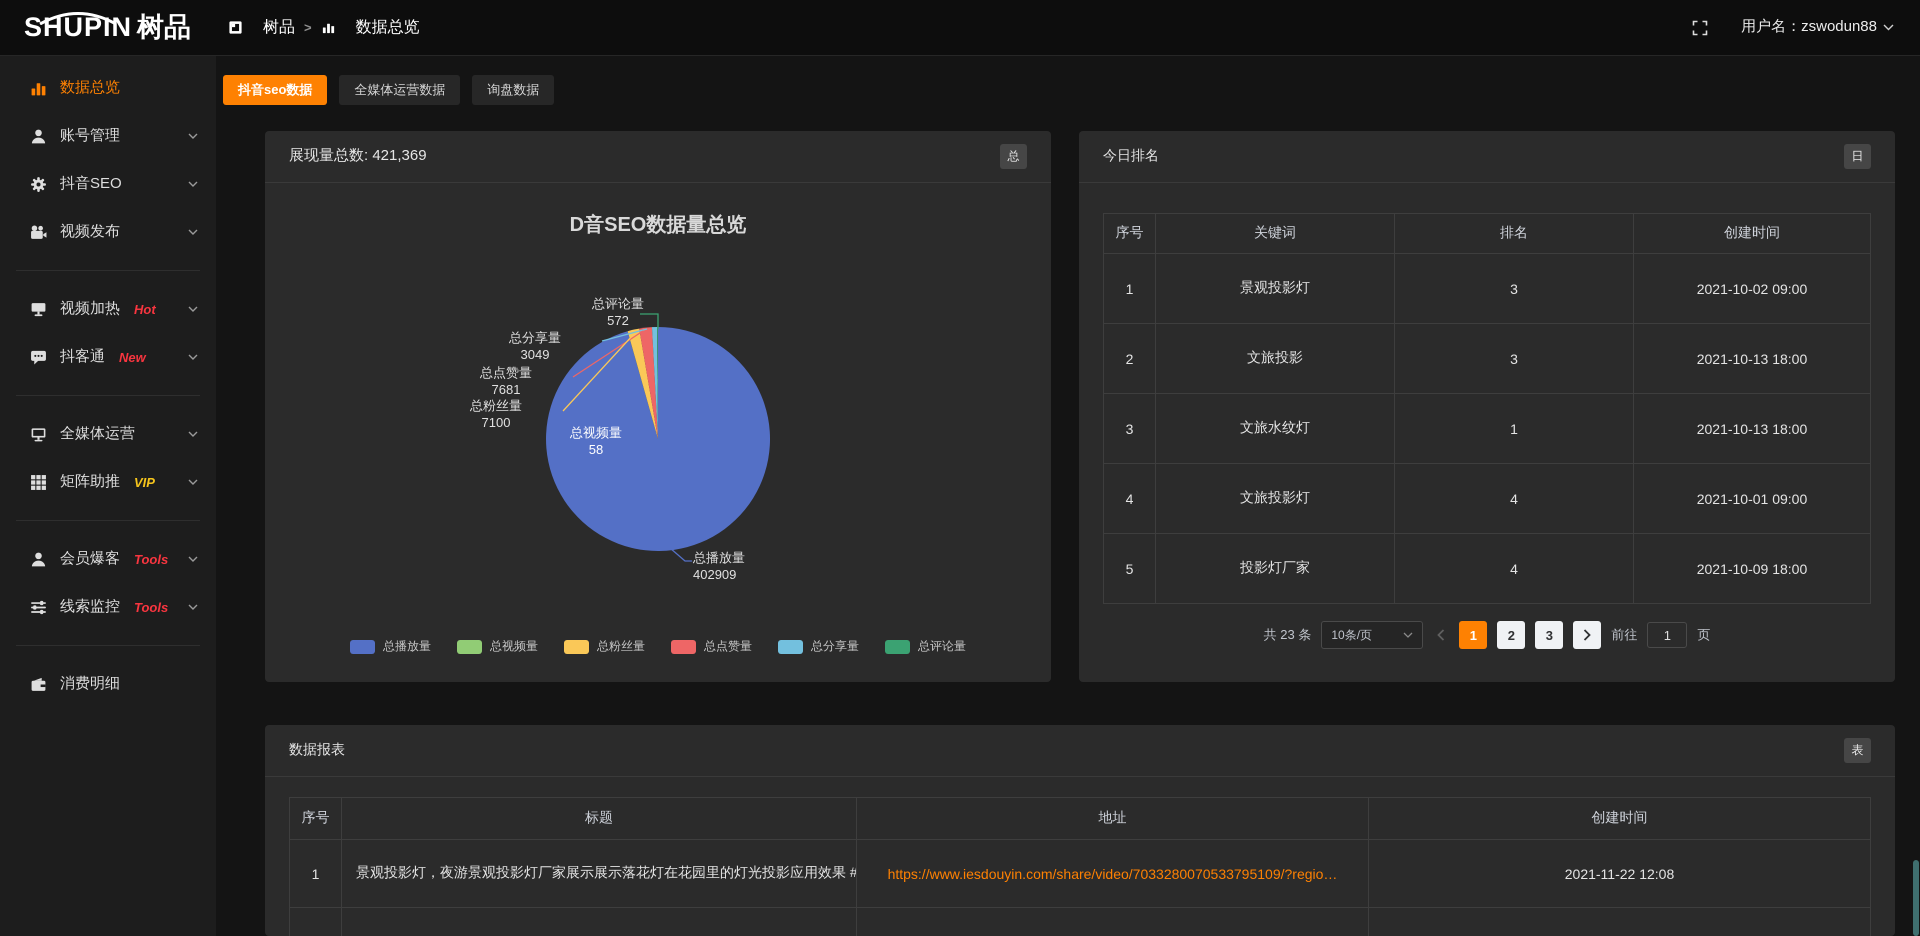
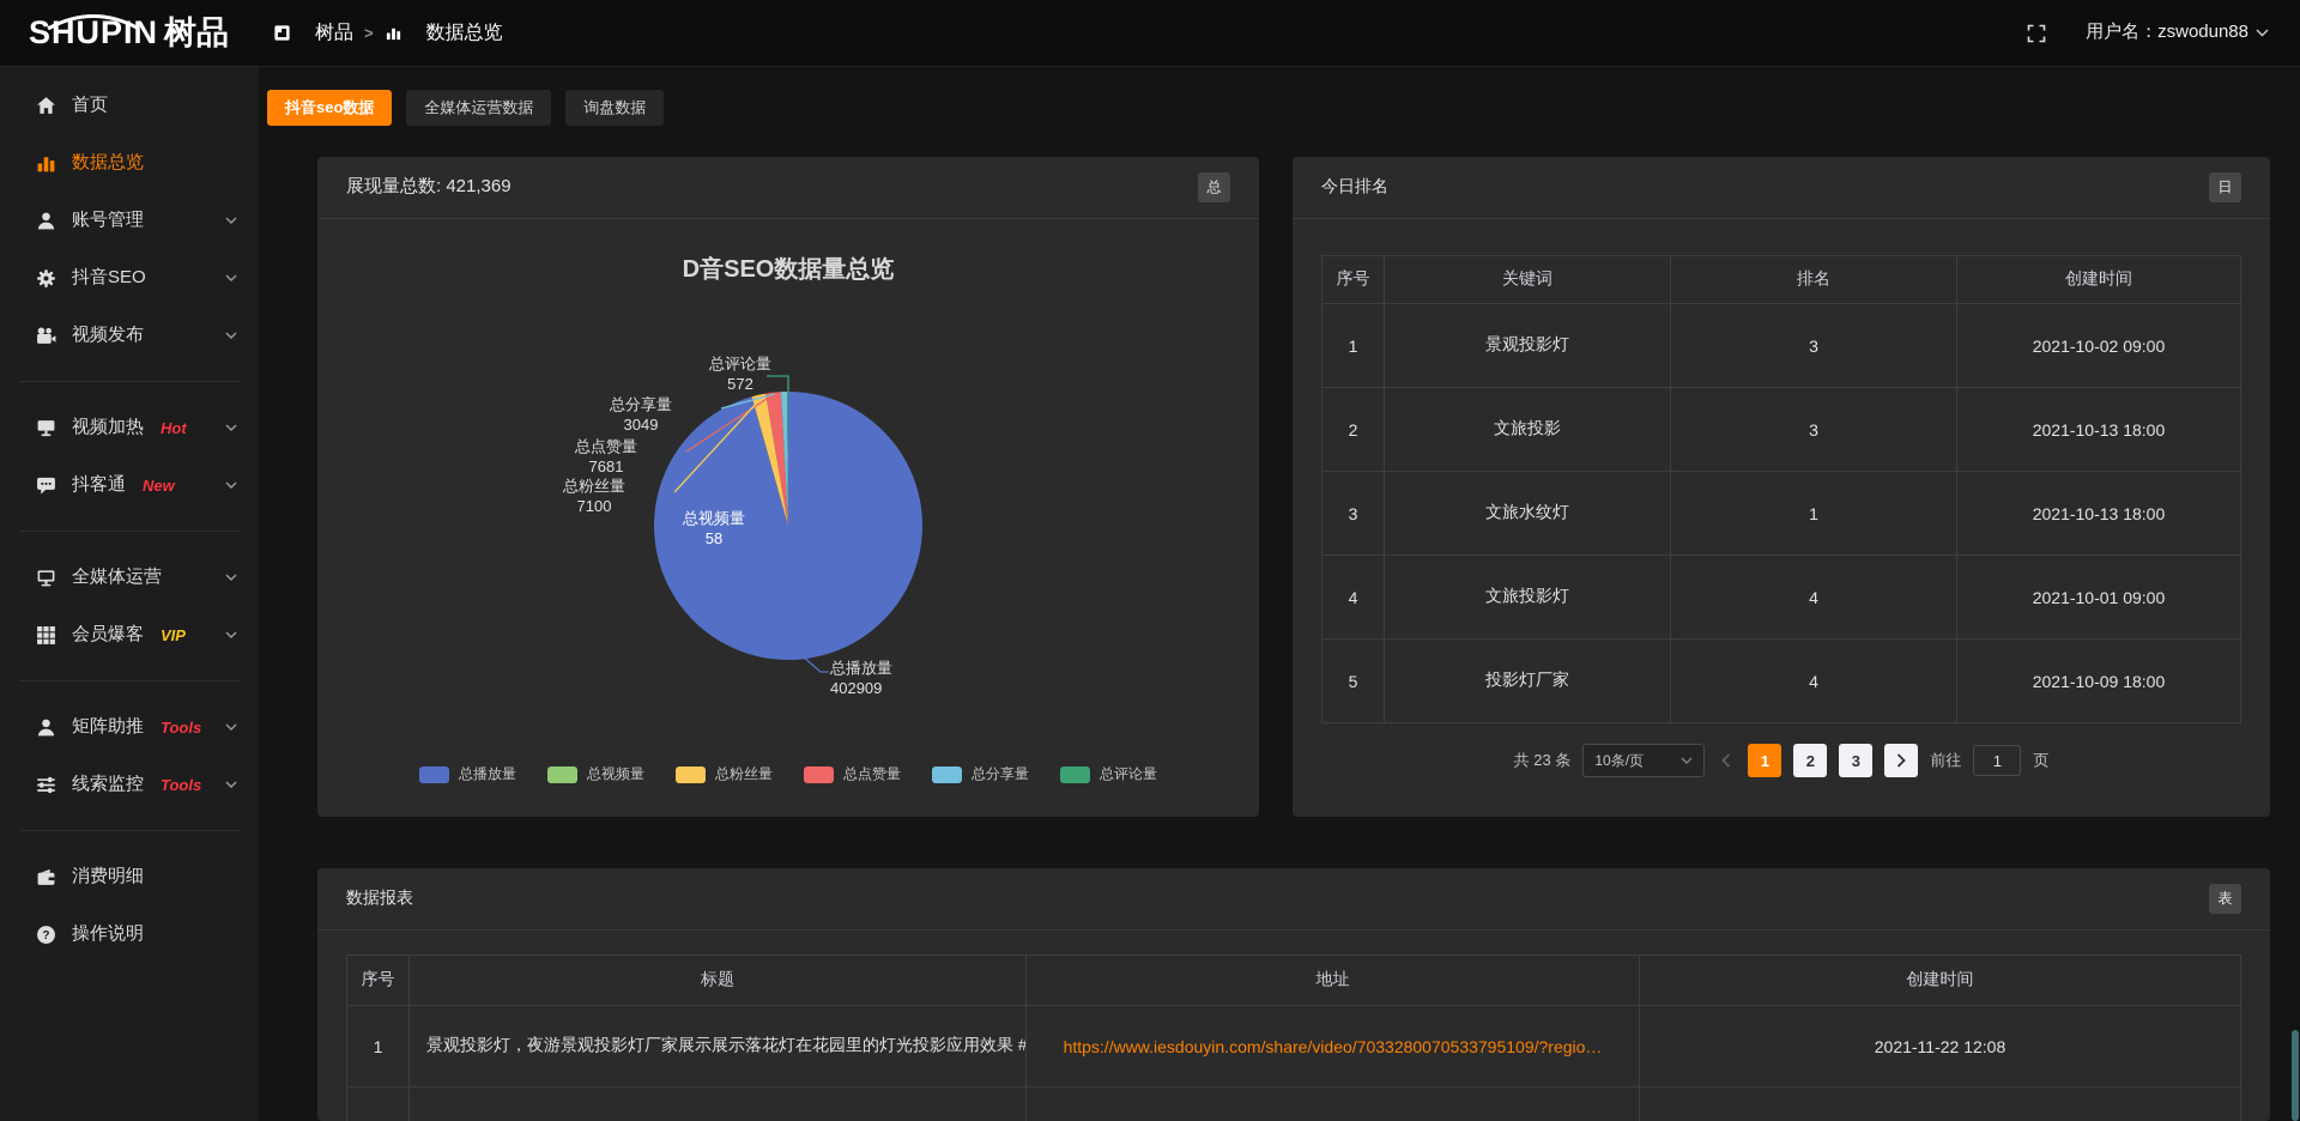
  SHUPIN
  树品
  树品
  >
  数据总览
  用户名：zswodun88
+ 首页
  数据总览
  账号管理
  抖音SEO
  视频发布
  视频加热
  Hot
  抖客通
  New
  全媒体运营
- 矩阵助推
+ 会员爆客
  VIP
- 会员爆客
+ 矩阵助推
  Tools
  线索监控
  Tools
  消费明细
+ ?
+ 操作说明
  抖音seo数据
  全媒体运营数据
  询盘数据
  展现量总数: 421,369
  总
  D音SEO数据量总览
  总评论量
  572
  总分享量
  3049
  总点赞量
  7681
  总粉丝量
  7100
  总视频量
  58
  总播放量
  402909
  总播放量
  总视频量
  总粉丝量
  总点赞量
  总分享量
  总评论量
  今日排名
  日
  序号	关键词	排名	创建时间
  1	景观投影灯	3	2021-10-02 09:00
  2	文旅投影	3	2021-10-13 18:00
  3	文旅水纹灯	1	2021-10-13 18:00
  4	文旅投影灯	4	2021-10-01 09:00
  5	投影灯厂家	4	2021-10-09 18:00
  共 23 条
  10条/页
  1
  2
  3
  前往
  1
  页
  数据报表
  表
  序号	标题	地址	创建时间
  1	景观投影灯，夜游景观投影灯厂家展示展示落花灯在花园里的灯光投影应用效果 #	https://www.iesdouyin.com/share/video/7033280070533795109/?regio…	2021-11-22 12:08
